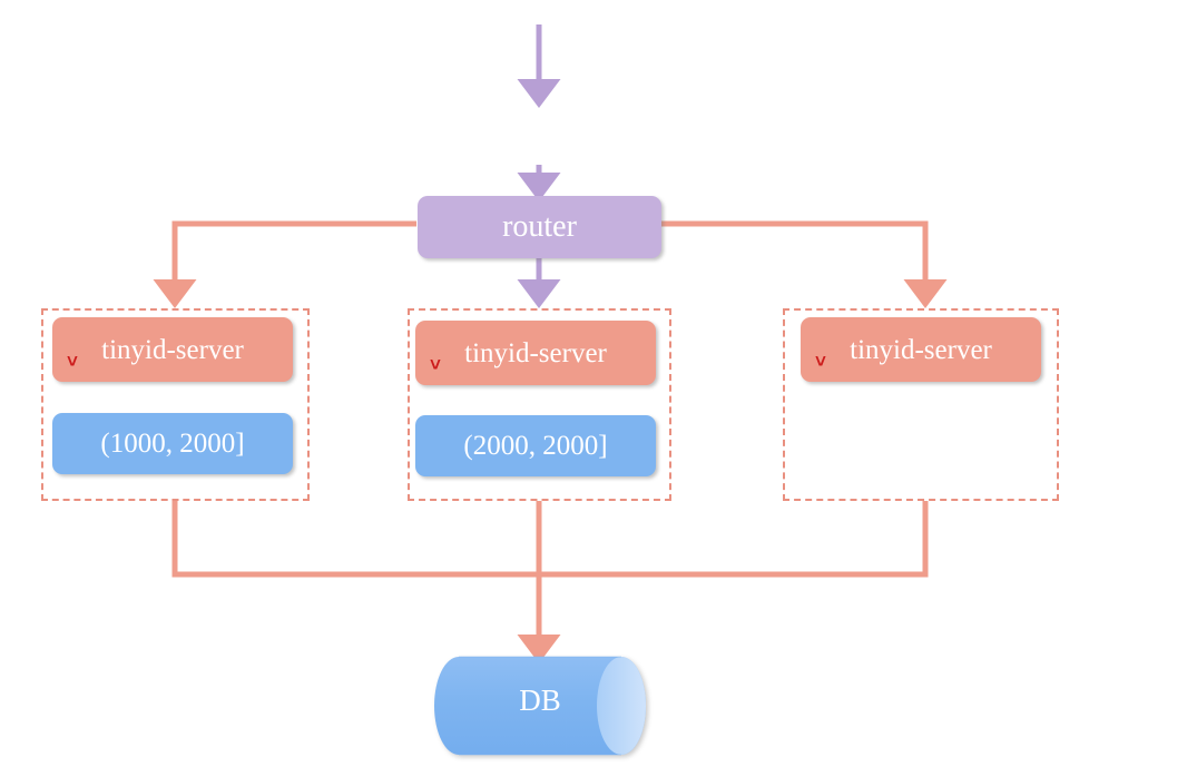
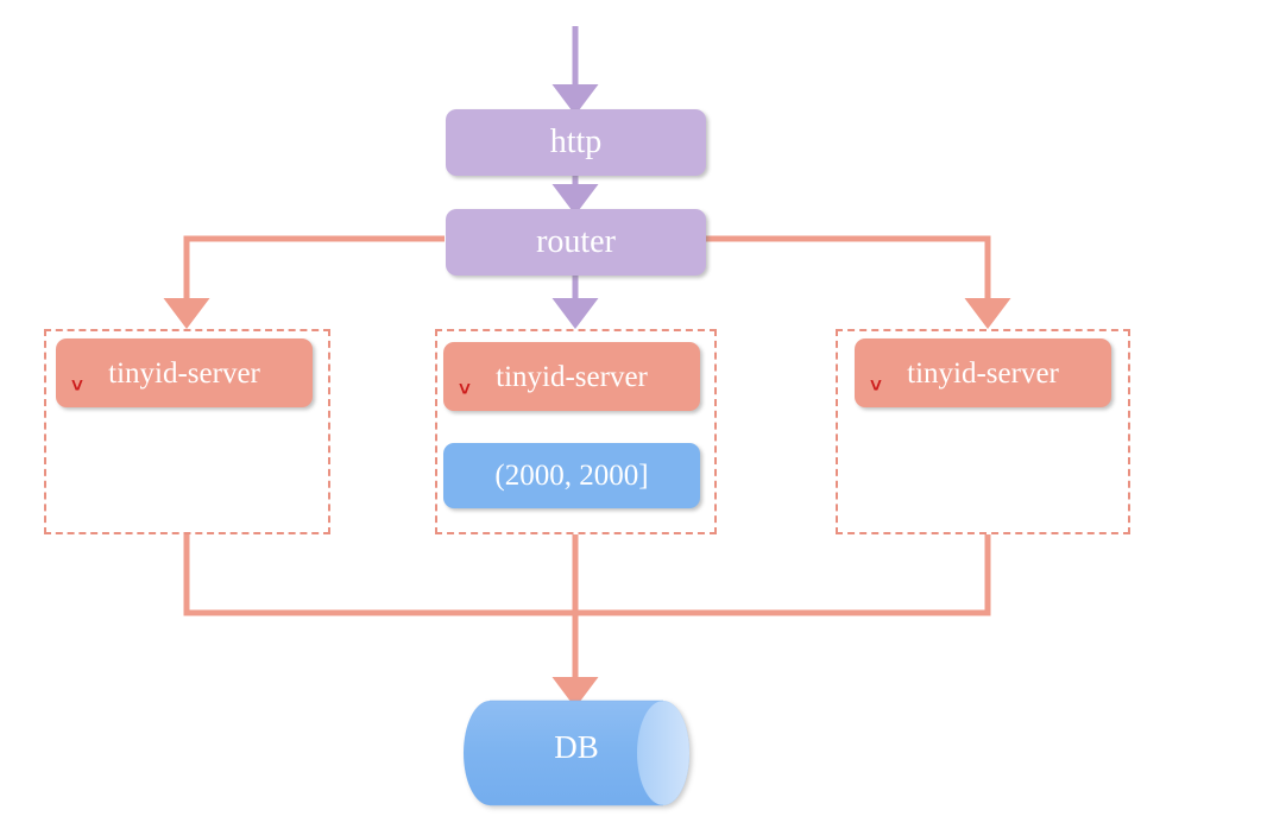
+ http
  router
  tinyid-server
  ˅
- (1000, 2000]
  tinyid-server
  ˅
  (2000, 2000]
  tinyid-server
  ˅
  DB
